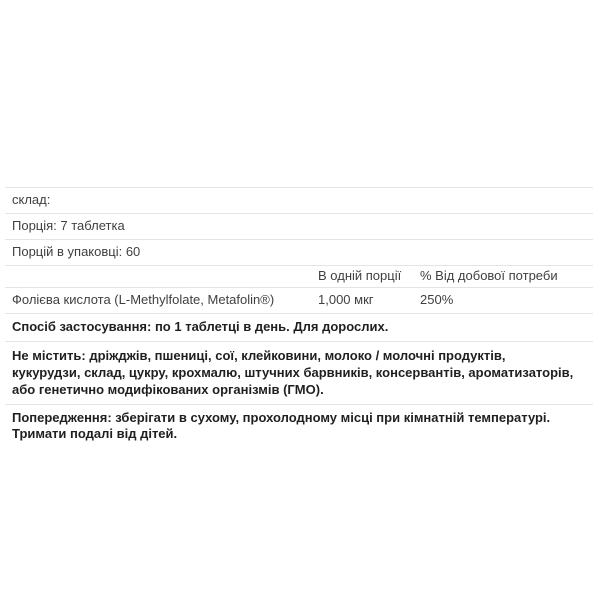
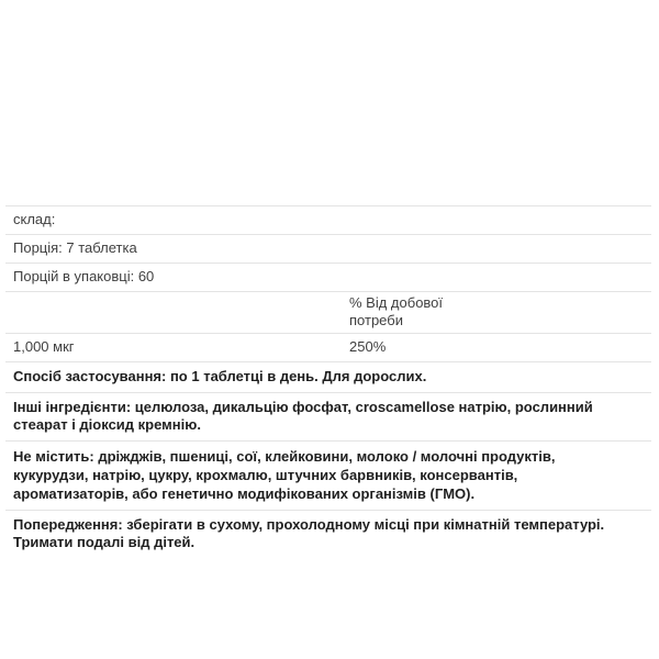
  склад:
  Порція: 7 таблетка
  Порцій в упаковці: 60
- В одній порції
  % Від добової потреби
- Фолієва кислота (L-Methylfolate, Metafolin®)
  1,000 мкг
  250%
  Спосіб застосування: по 1 таблетці в день. Для дорослих.
+ Інші інгредієнти: целюлоза, дикальцію фосфат, croscamellose натрію, рослинний стеарат і діоксид кремнію.
- Не містить: дріжджів, пшениці, сої, клейковини, молоко / молочні продуктів, кукурудзи, склад, цукру, крохмалю, штучних барвників, консервантів, ароматизаторів, або генетично модифікованих організмів (ГМО).
+ Не містить: дріжджів, пшениці, сої, клейковини, молоко / молочні продуктів, кукурудзи, натрію, цукру, крохмалю, штучних барвників, консервантів, ароматизаторів, або генетично модифікованих організмів (ГМО).
  Попередження: зберігати в сухому, прохолодному місці при кімнатній температурі. Тримати подалі від дітей.
